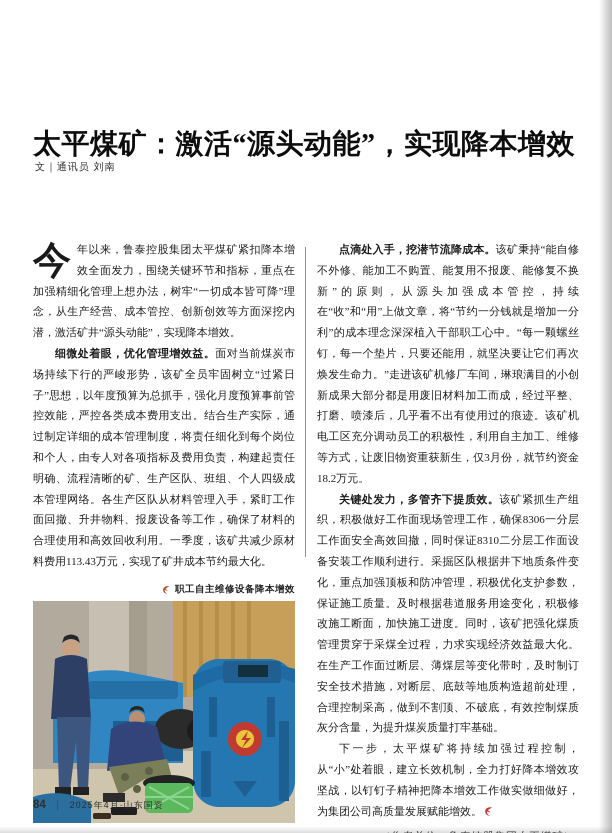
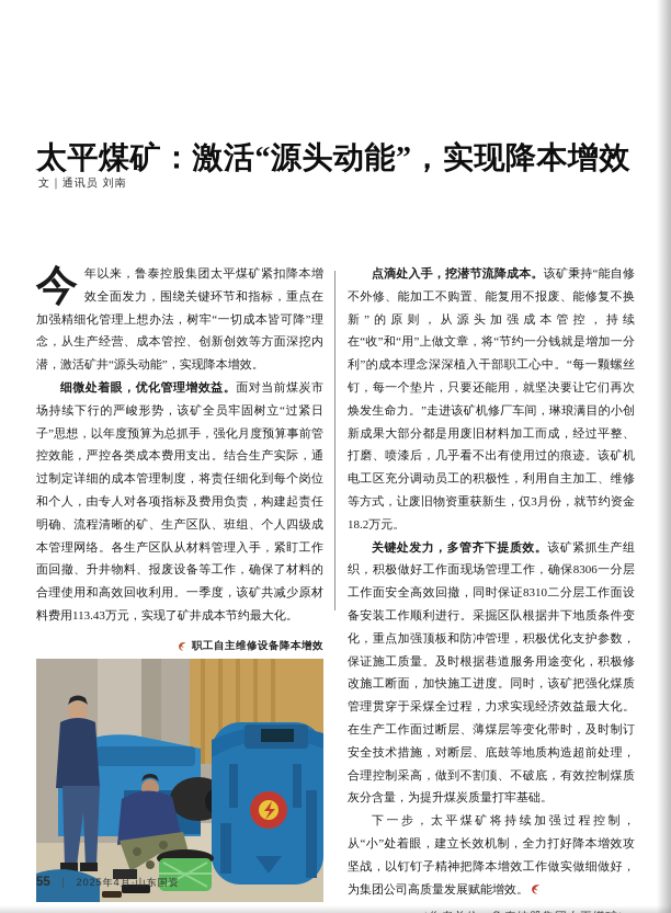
  太平煤矿：激活“源头动能”，实现降本增效
  文｜通讯员 刘南
  今
  年以来，鲁泰控股集团太平煤矿紧扣降本增效全面发力，围绕关键环节和指标，重点在加强精细化管理上想办法，树牢“一切成本皆可降”理念，从生产经营、成本管控、创新创效等方面深挖内潜，激活矿井“源头动能”，实现降本增效。
  细微处着眼，优化管理增效益。面对当前煤炭市场持续下行的严峻形势，该矿全员牢固树立“过紧日子”思想，以年度预算为总抓手，强化月度预算事前管控效能，严控各类成本费用支出。结合生产实际，通过制定详细的成本管理制度，将责任细化到每个岗位和个人，由专人对各项指标及费用负责，构建起责任明确、流程清晰的矿、生产区队、班组、个人四级成本管理网络。各生产区队从材料管理入手，紧盯工作面回撤、升井物料、报废设备等工作，确保了材料的合理使用和高效回收利用。一季度，该矿共减少原材料费用113.43万元，实现了矿井成本节约最大化。
  职工自主维修设备降本增效
  点滴处入手，挖潜节流降成本。该矿秉持“能自修不外修、能加工不购置、能复用不报废、能修复不换新”的原则，从源头加强成本管控，持续在“收”和“用”上做文章，将“节约一分钱就是增加一分利”的成本理念深深植入干部职工心中。“每一颗螺丝钉，每一个垫片，只要还能用，就坚决要让它们再次焕发生命力。”走进该矿机修厂车间，琳琅满目的小创新成果大部分都是用废旧材料加工而成，经过平整、打磨、喷漆后，几乎看不出有使用过的痕迹。该矿机电工区充分调动员工的积极性，利用自主加工、维修等方式，让废旧物资重获新生，仅3月份，就节约资金18.2万元。
  关键处发力，多管齐下提质效。该矿紧抓生产组织，积极做好工作面现场管理工作，确保8306一分层工作面安全高效回撤，同时保证8310二分层工作面设备安装工作顺利进行。采掘区队根据井下地质条件变化，重点加强顶板和防冲管理，积极优化支护参数，保证施工质量。及时根据巷道服务用途变化，积极修改施工断面，加快施工进度。同时，该矿把强化煤质管理贯穿于采煤全过程，力求实现经济效益最大化。在生产工作面过断层、薄煤层等变化带时，及时制订安全技术措施，对断层、底鼓等地质构造超前处理，合理控制采高，做到不割顶、不破底，有效控制煤质灰分含量，为提升煤炭质量打牢基础。
  下一步，太平煤矿将持续加强过程控制，从“小”处着眼，建立长效机制，全力打好降本增效攻坚战，以钉钉子精神把降本增效工作做实做细做好，为集团公司高质量发展赋能增效。
- 84
+ 55
  ｜
  2025年4月·山东国资
